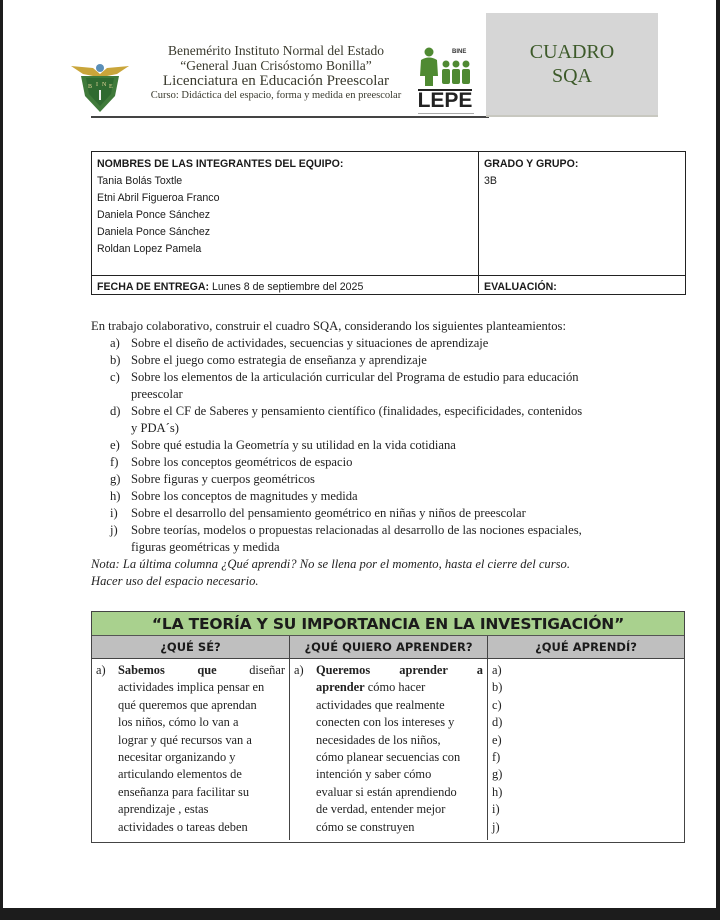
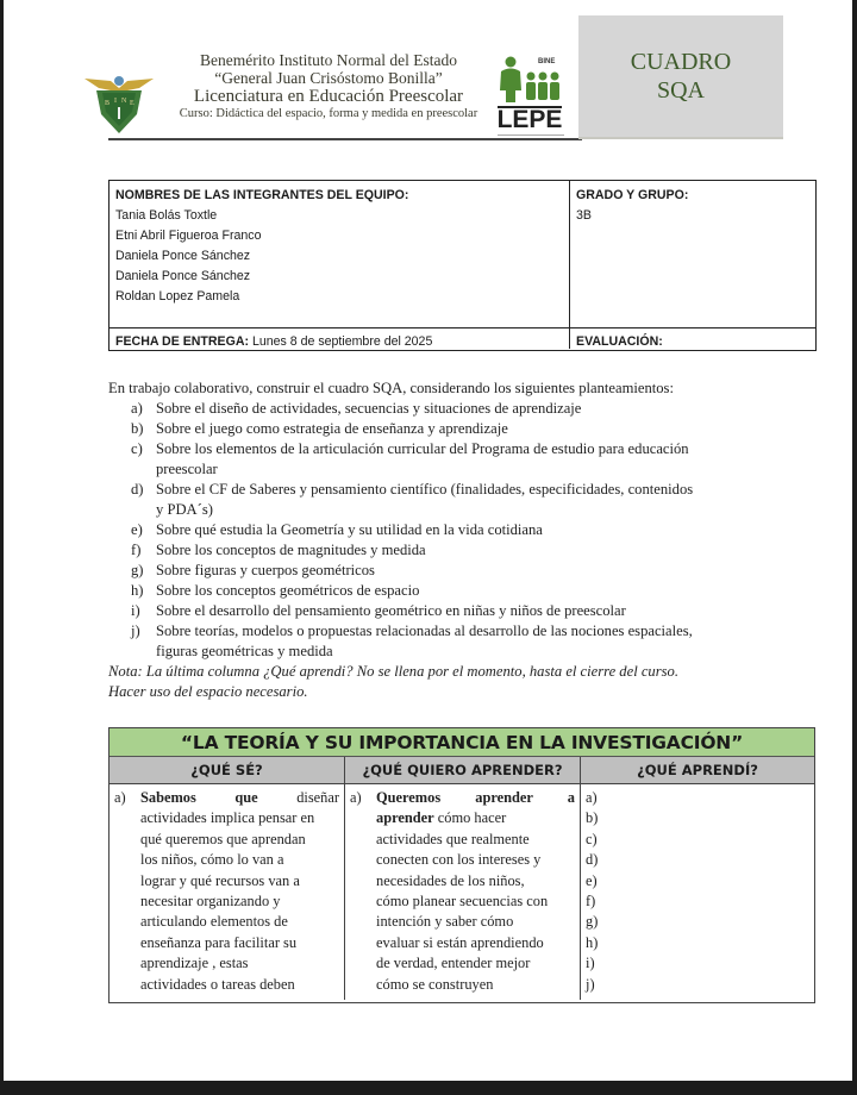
  Benemérito Instituto Normal del Estado
  “General Juan Crisóstomo Bonilla”
  Licenciatura en Educación Preescolar
  Curso: Didáctica del espacio, forma y medida en preescolar
  LEPE
  CUADRO
  SQA
  NOMBRES DE LAS INTEGRANTES DEL EQUIPO:
  Tania Bolás Toxtle
  Etni Abril Figueroa Franco
  Daniela Ponce Sánchez
  Daniela Ponce Sánchez
  Roldan Lopez Pamela
  GRADO Y GRUPO:
  3B
  FECHA DE ENTREGA: Lunes 8 de septiembre del 2025
  EVALUACIÓN:
  En trabajo colaborativo, construir el cuadro SQA, considerando los siguientes planteamientos:
  a)
  Sobre el diseño de actividades, secuencias y situaciones de aprendizaje
  b)
  Sobre el juego como estrategia de enseñanza y aprendizaje
  c)
  Sobre los elementos de la articulación curricular del Programa de estudio para educación
  preescolar
  d)
  Sobre el CF de Saberes y pensamiento científico (finalidades, especificidades, contenidos
  y PDA´s)
  e)
  Sobre qué estudia la Geometría y su utilidad en la vida cotidiana
  f)
- Sobre los conceptos geométricos de espacio
+ Sobre los conceptos de magnitudes y medida
  g)
  Sobre figuras y cuerpos geométricos
  h)
- Sobre los conceptos de magnitudes y medida
+ Sobre los conceptos geométricos de espacio
  i)
  Sobre el desarrollo del pensamiento geométrico en niñas y niños de preescolar
  j)
  Sobre teorías, modelos o propuestas relacionadas al desarrollo de las nociones espaciales,
  figuras geométricas y medida
  Nota: La última columna ¿Qué aprendi? No se llena por el momento, hasta el cierre del curso.
  Hacer uso del espacio necesario.
  “LA TEORÍA Y SU IMPORTANCIA EN LA INVESTIGACIÓN”
  ¿QUÉ SÉ?
  ¿QUÉ QUIERO APRENDER?
  ¿QUÉ APRENDÍ?
  a)
  Sabemos que diseñar
  actividades implica pensar en qué queremos que aprendan los niños, cómo lo van a lograr y qué recursos van a necesitar organizando y articulando elementos de enseñanza para facilitar su aprendizaje , estas actividades o tareas deben
  a)
  Queremos aprender a
  aprender cómo hacer actividades que realmente conecten con los intereses y necesidades de los niños, cómo planear secuencias con intención y saber cómo evaluar si están aprendiendo de verdad, entender mejor cómo se construyen
  a)
  b)
  c)
  d)
  e)
  f)
  g)
  h)
  i)
  j)
